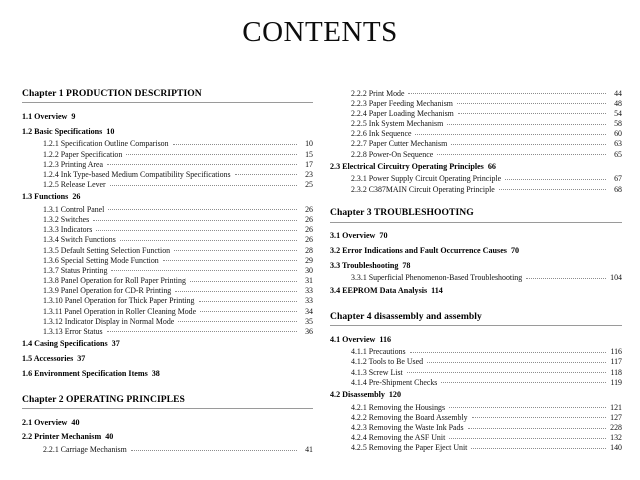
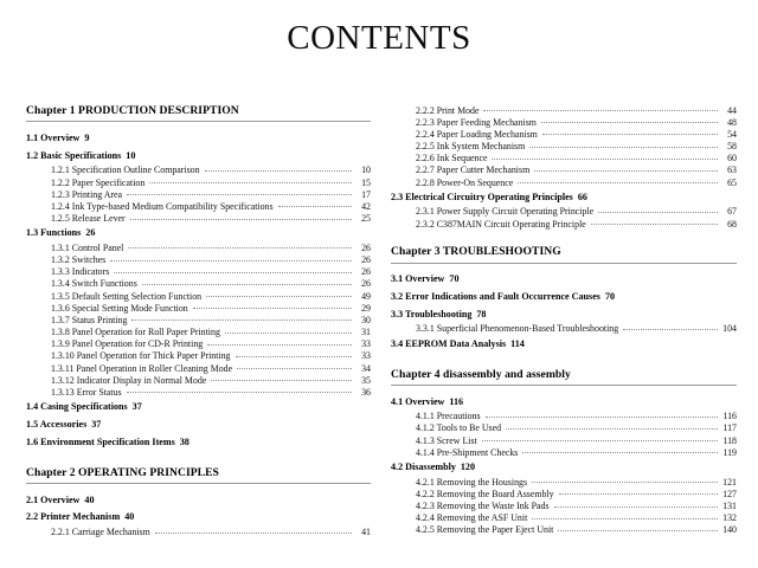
  CONTENTS
  Chapter 1 PRODUCTION DESCRIPTION
  1.1 Overview 9
  1.2 Basic Specifications 10
  1.2.1 Specification Outline Comparison
  10
  1.2.2 Paper Specification
  15
  1.2.3 Printing Area
  17
  1.2.4 Ink Type-based Medium Compatibility Specifications
- 23
+ 42
  1.2.5 Release Lever
  25
  1.3 Functions 26
  1.3.1 Control Panel
  26
  1.3.2 Switches
  26
  1.3.3 Indicators
  26
  1.3.4 Switch Functions
  26
  1.3.5 Default Setting Selection Function
- 28
+ 49
  1.3.6 Special Setting Mode Function
  29
  1.3.7 Status Printing
  30
  1.3.8 Panel Operation for Roll Paper Printing
  31
  1.3.9 Panel Operation for CD-R Printing
  33
  1.3.10 Panel Operation for Thick Paper Printing
  33
  1.3.11 Panel Operation in Roller Cleaning Mode
  34
  1.3.12 Indicator Display in Normal Mode
  35
  1.3.13 Error Status
  36
  1.4 Casing Specifications 37
  1.5 Accessories 37
  1.6 Environment Specification Items 38
  Chapter 2 OPERATING PRINCIPLES
  2.1 Overview 40
  2.2 Printer Mechanism 40
  2.2.1 Carriage Mechanism
  41
  2.2.2 Print Mode
  44
  2.2.3 Paper Feeding Mechanism
  48
  2.2.4 Paper Loading Mechanism
  54
  2.2.5 Ink System Mechanism
  58
  2.2.6 Ink Sequence
  60
  2.2.7 Paper Cutter Mechanism
  63
  2.2.8 Power-On Sequence
  65
  2.3 Electrical Circuitry Operating Principles 66
  2.3.1 Power Supply Circuit Operating Principle
  67
  2.3.2 C387MAIN Circuit Operating Principle
  68
  Chapter 3 TROUBLESHOOTING
  3.1 Overview 70
  3.2 Error Indications and Fault Occurrence Causes 70
  3.3 Troubleshooting 78
  3.3.1 Superficial Phenomenon-Based Troubleshooting
  104
  3.4 EEPROM Data Analysis 114
  Chapter 4 disassembly and assembly
  4.1 Overview 116
  4.1.1 Precautions
  116
  4.1.2 Tools to Be Used
  117
  4.1.3 Screw List
  118
  4.1.4 Pre-Shipment Checks
  119
  4.2 Disassembly 120
  4.2.1 Removing the Housings
  121
  4.2.2 Removing the Board Assembly
  127
  4.2.3 Removing the Waste Ink Pads
- 228
+ 131
  4.2.4 Removing the ASF Unit
  132
  4.2.5 Removing the Paper Eject Unit
  140
